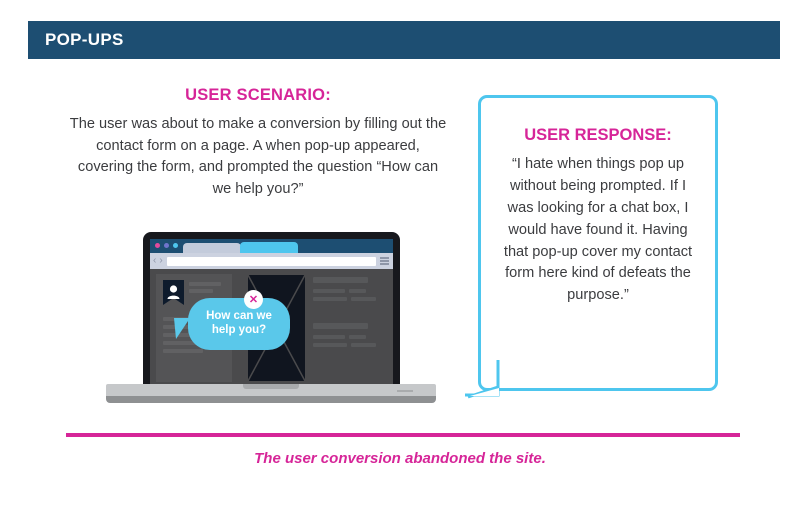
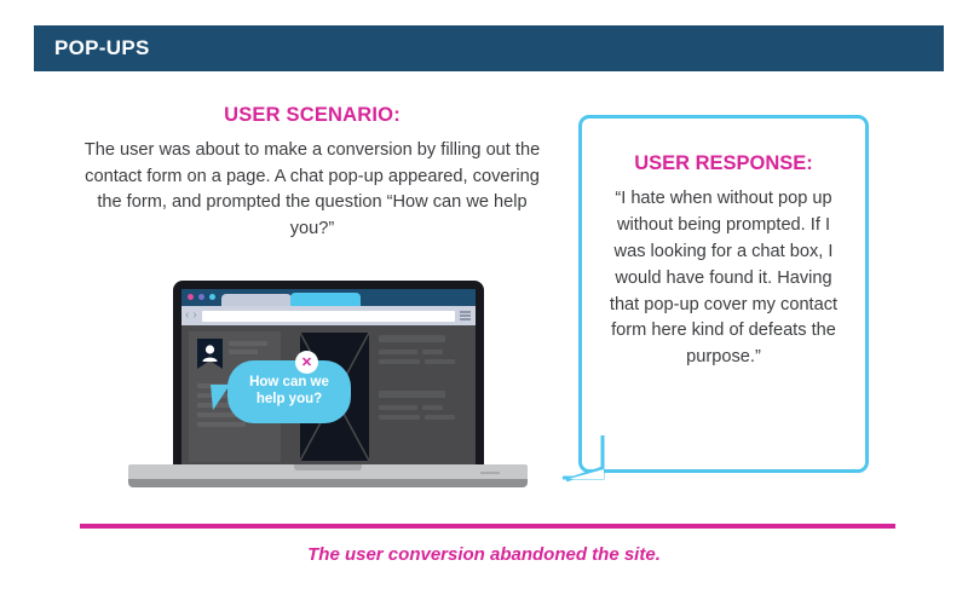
  POP-UPS
  USER SCENARIO:
- The user was about to make a conversion by filling out the contact form on a page. A when pop-up appeared, covering the form, and prompted the question “How can we help you?”
+ The user was about to make a conversion by filling out the contact form on a page. A chat pop-up appeared, covering the form, and prompted the question “How can we help you?”
  USER RESPONSE:
- “I hate when things pop up without being prompted. If I was looking for a chat box, I would have found it. Having that pop-up cover my contact form here kind of defeats the purpose.”
+ “I hate when without pop up without being prompted. If I was looking for a chat box, I would have found it. Having that pop-up cover my contact form here kind of defeats the purpose.”
  ‹
  ›
  How can we
  help you?
  ✕
  The user conversion abandoned the site.
